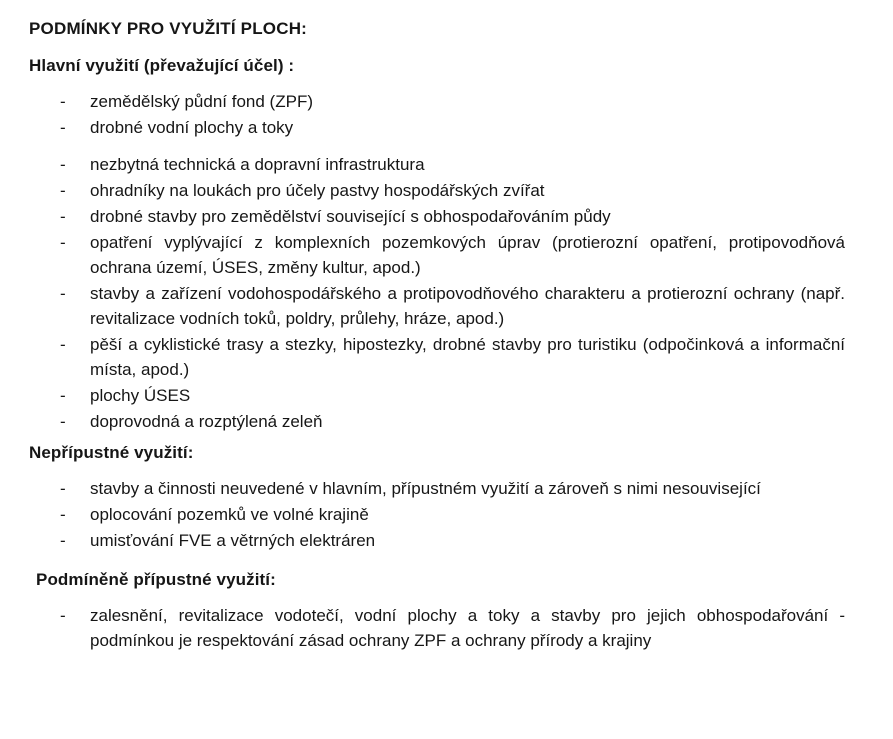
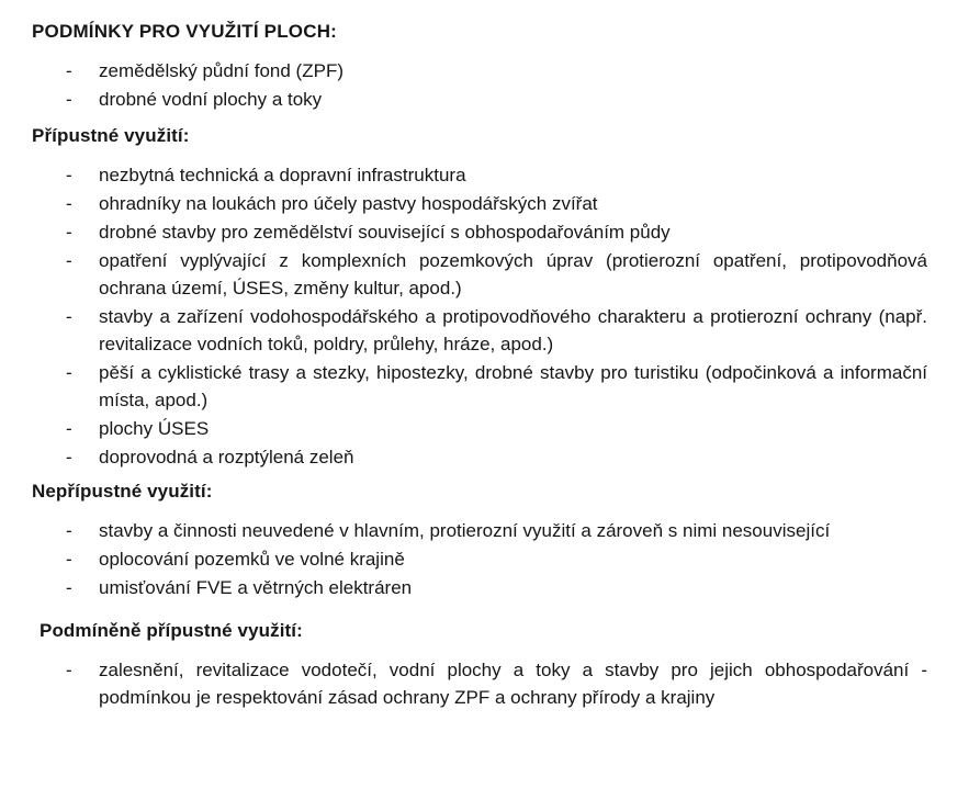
  PODMÍNKY PRO VYUŽITÍ PLOCH:
- Hlavní využití (převažující účel) :
  -
  zemědělský půdní fond (ZPF)
  -
  drobné vodní plochy a toky
+ Přípustné využití:
  -
  nezbytná technická a dopravní infrastruktura
  -
  ohradníky na loukách pro účely pastvy hospodářských zvířat
  -
  drobné stavby pro zemědělství související s obhospodařováním půdy
  -
  opatření vyplývající z komplexních pozemkových úprav (protierozní opatření, protipovodňová ochrana území, ÚSES, změny kultur, apod.)
  -
  stavby a zařízení vodohospodářského a protipovodňového charakteru a protierozní ochrany (např. revitalizace vodních toků, poldry, průlehy, hráze, apod.)
  -
  pěší a cyklistické trasy a stezky, hipostezky, drobné stavby pro turistiku (odpočinková a informační místa, apod.)
  -
  plochy ÚSES
  -
  doprovodná a rozptýlená zeleň
  Nepřípustné využití:
  -
- stavby a činnosti neuvedené v hlavním, přípustném využití a zároveň s nimi nesouvisející
+ stavby a činnosti neuvedené v hlavním, protierozní využití a zároveň s nimi nesouvisející
  -
  oplocování pozemků ve volné krajině
  -
  umisťování FVE a větrných elektráren
  Podmíněně přípustné využití:
  -
  zalesnění, revitalizace vodotečí, vodní plochy a toky a stavby pro jejich obhospodařování - podmínkou je respektování zásad ochrany ZPF a ochrany přírody a krajiny
